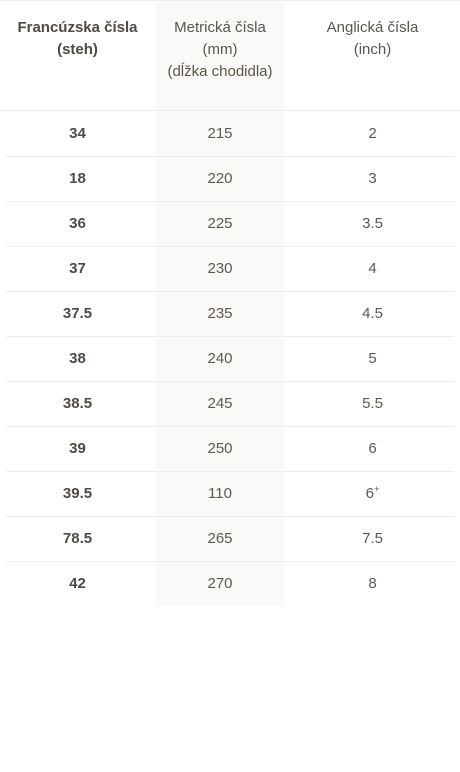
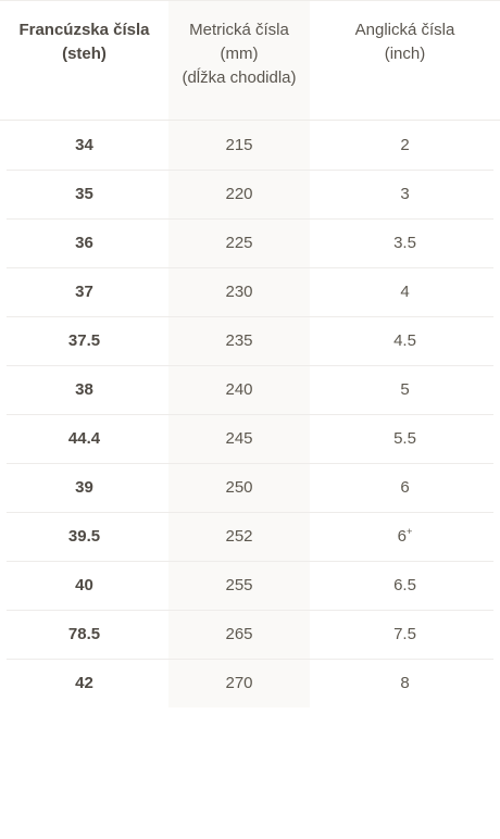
  Francúzska čísla (steh)	Metrická čísla (mm) (dĺžka chodidla)	Anglická čísla (inch)
  34	215	2
- 18	220	3
+ 35	220	3
  36	225	3.5
  37	230	4
  37.5	235	4.5
  38	240	5
- 38.5	245	5.5
+ 44.4	245	5.5
  39	250	6
- 39.5	110	6+
+ 39.5	252	6+
+ 40	255	6.5
  78.5	265	7.5
  42	270	8
